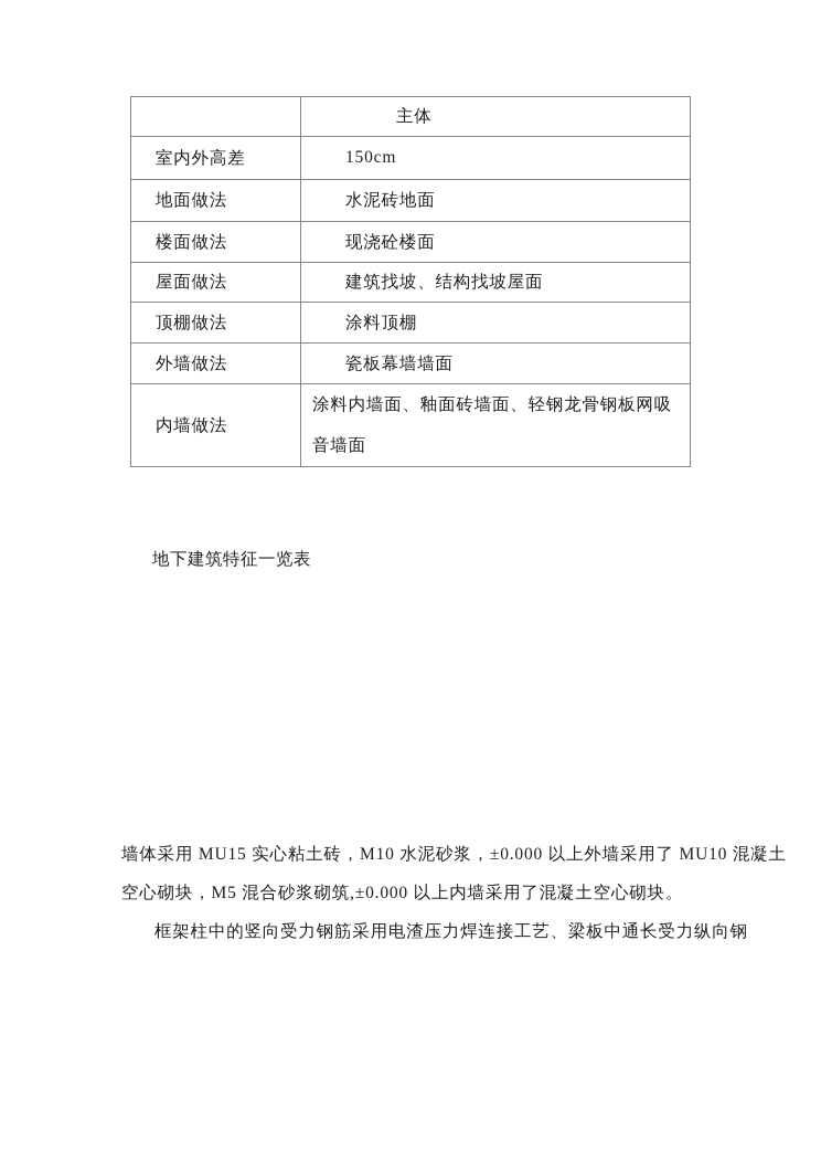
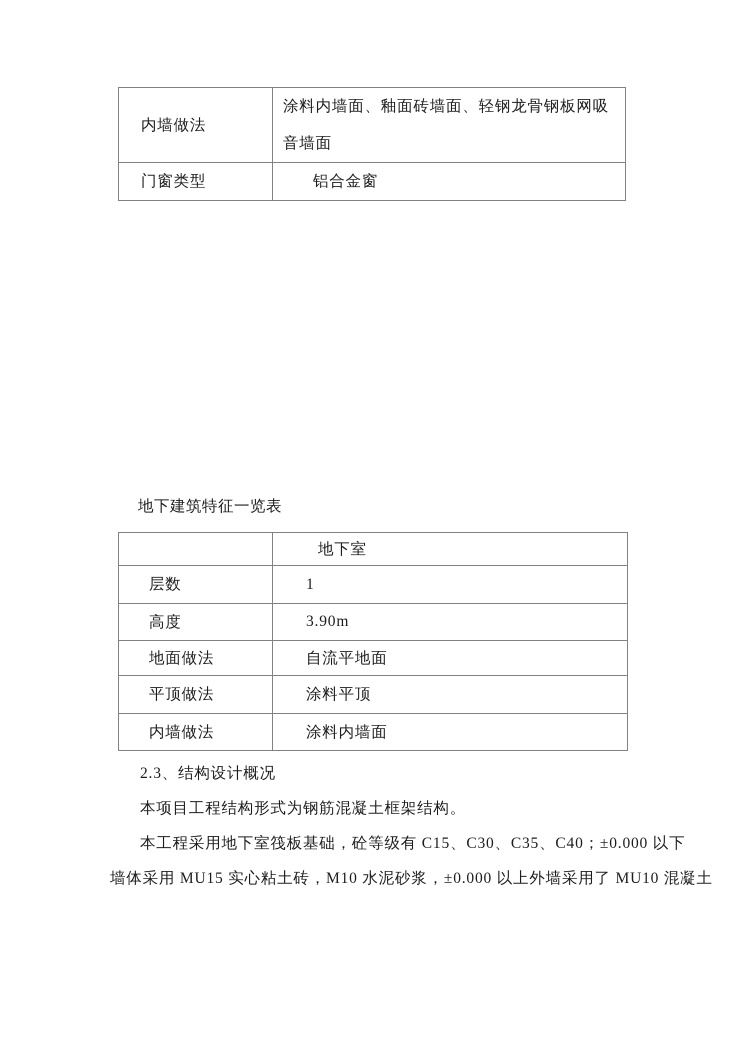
- 	主体
- 室内外高差	150cm
- 地面做法	水泥砖地面
- 楼面做法	现浇砼楼面
- 屋面做法	建筑找坡、结构找坡屋面
- 顶棚做法	涂料顶棚
- 外墙做法	瓷板幕墙墙面
  内墙做法	涂料内墙面、釉面砖墙面、轻钢龙骨钢板网吸音墙面
+ 门窗类型	铝合金窗
  地下建筑特征一览表
+ 	地下室
+ 层数	1
+ 高度	3.90m
+ 地面做法	自流平地面
+ 平顶做法	涂料平顶
+ 内墙做法	涂料内墙面
+ 2.3、结构设计概况
+ 本项目工程结构形式为钢筋混凝土框架结构。
+ 本工程采用地下室筏板基础，砼等级有 C15、C30、C35、C40；±0.000 以下
  墙体采用 MU15 实心粘土砖，M10 水泥砂浆，±0.000 以上外墙采用了 MU10 混凝土
- 空心砌块，M5 混合砂浆砌筑,±0.000 以上内墙采用了混凝土空心砌块。
- 框架柱中的竖向受力钢筋采用电渣压力焊连接工艺、梁板中通长受力纵向钢
